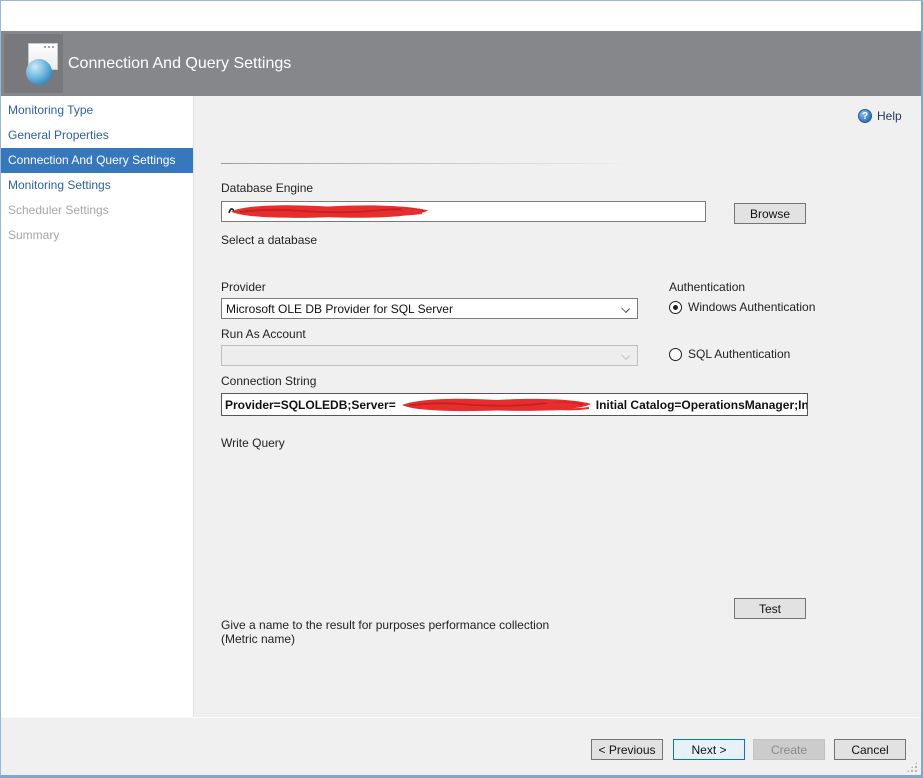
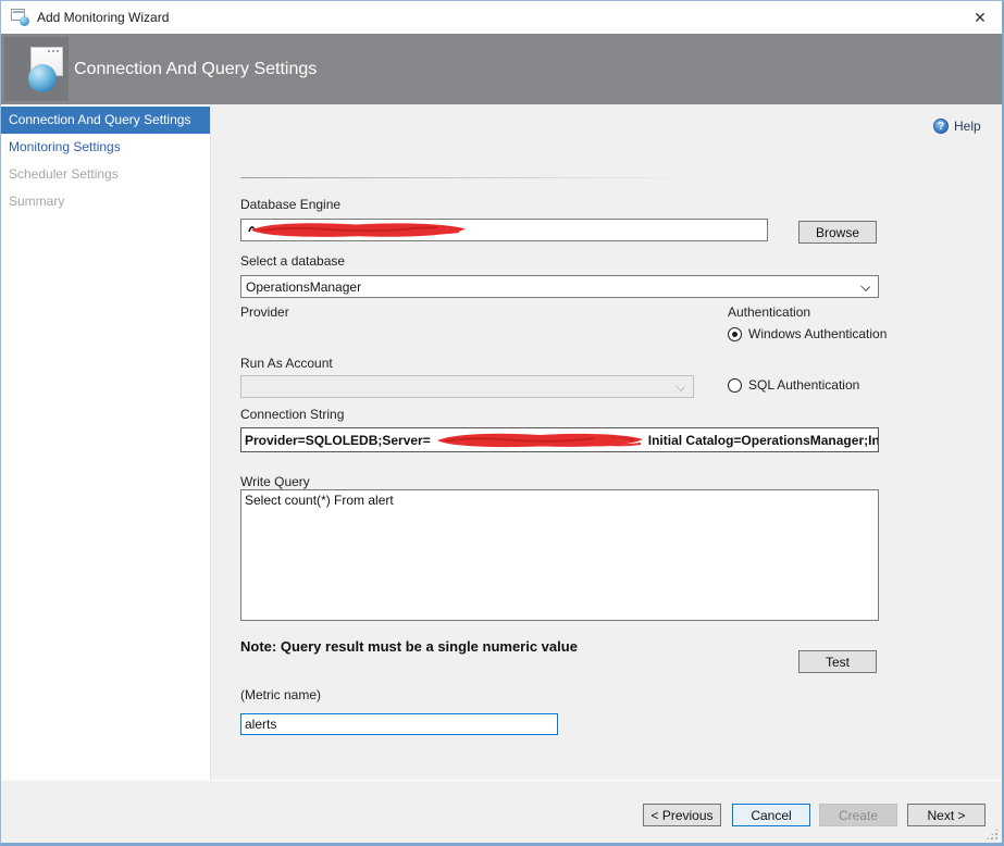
+ Add Monitoring Wizard
+ ✕
  Connection And Query Settings
- Monitoring Type
- General Properties
  Connection And Query Settings
  Monitoring Settings
  Scheduler Settings
  Summary
  ?
  Help
  Database Engine
  Browse
  Select a database
+ OperationsManager
  Provider
  Authentication
- Microsoft OLE DB Provider for SQL Server
  Windows Authentication
  Run As Account
  SQL Authentication
  Connection String
  Provider=SQLOLEDB;Server=
  Initial Catalog=OperationsManager;In
  Write Query
+ Select count(*) From alert
+ Note: Query result must be a single numeric value
  Test
- Give a name to the result for purposes performance collection
  (Metric name)
+ alerts
  < Previous
- Next >
+ Cancel
  Create
- Cancel
+ Next >
